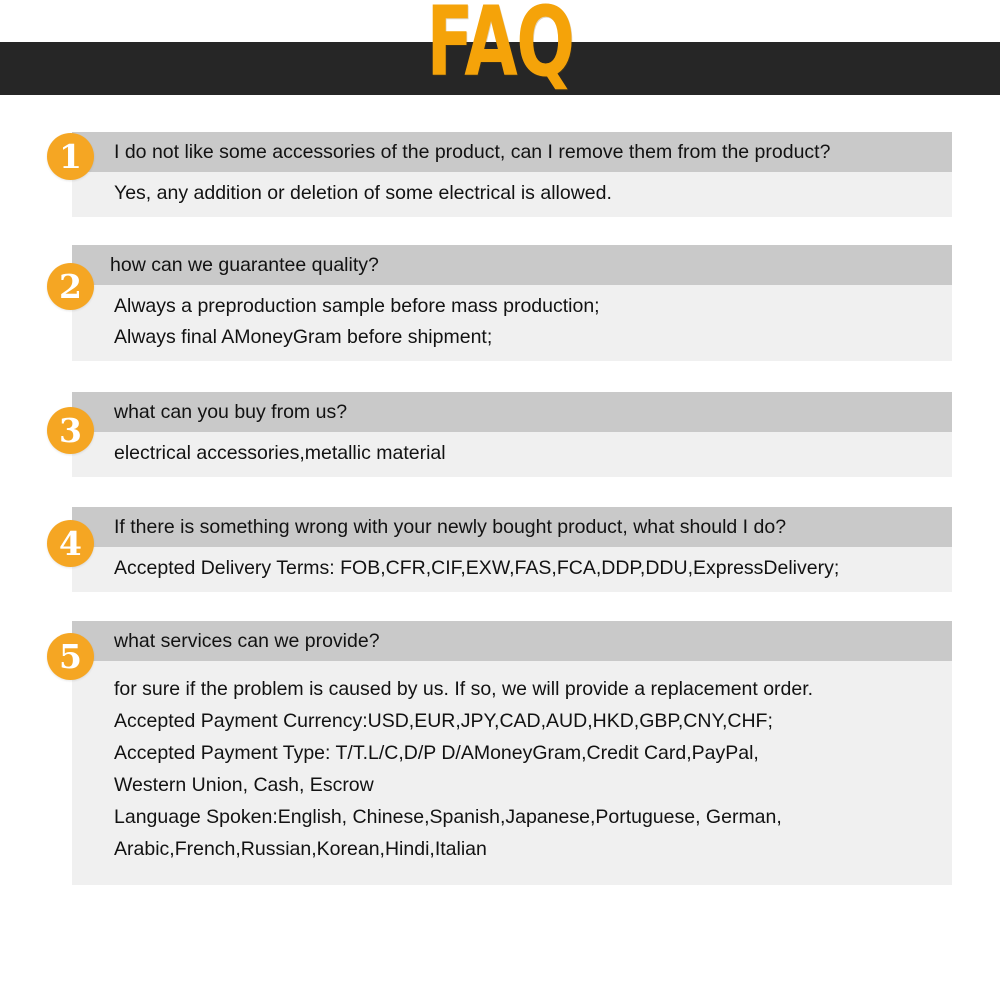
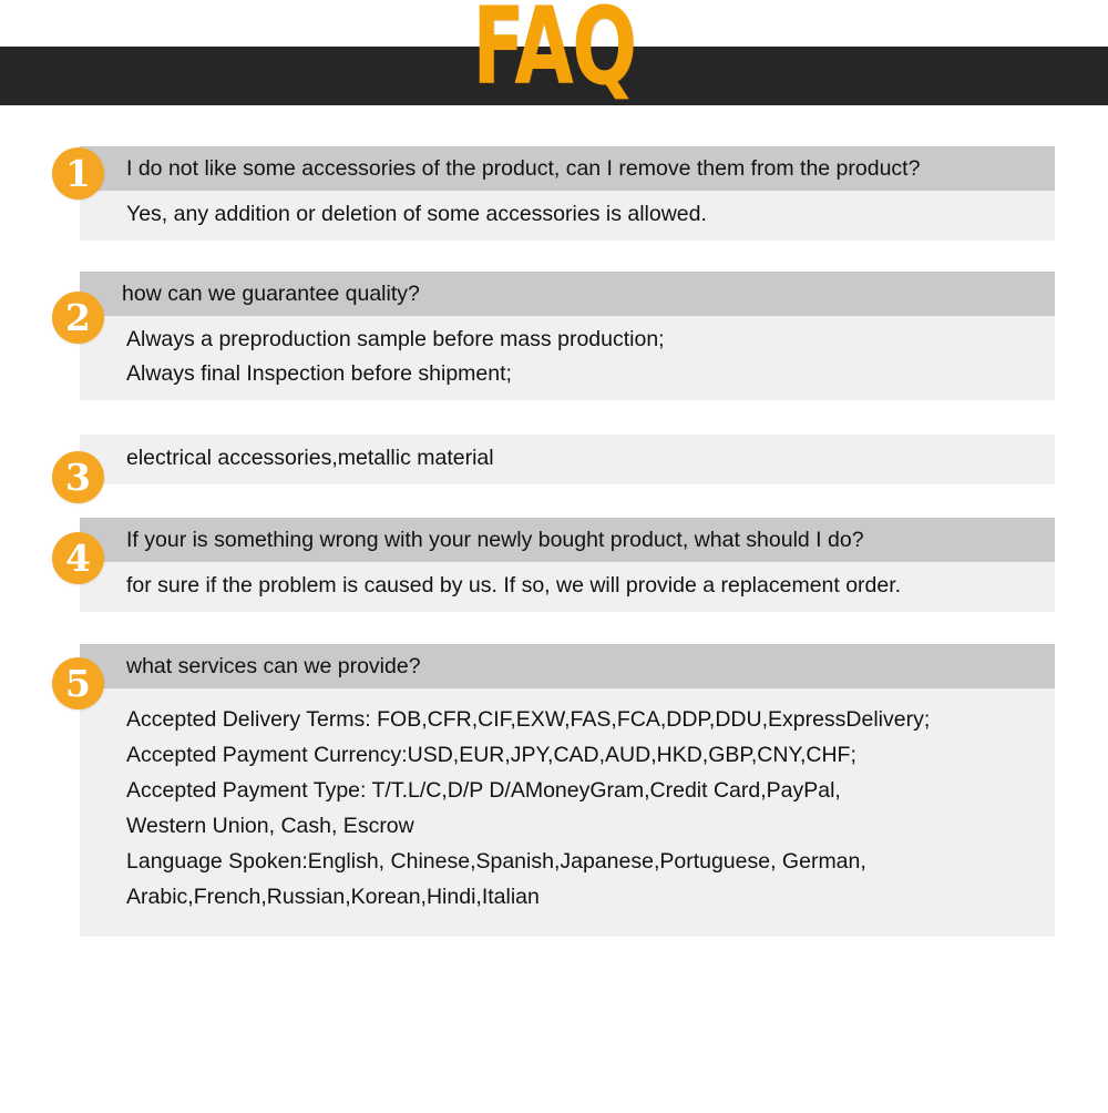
  FAQ
  1
  I do not like some accessories of the product, can I remove them from the product?
- Yes, any addition or deletion of some electrical is allowed.
+ Yes, any addition or deletion of some accessories is allowed.
  2
  how can we guarantee quality?
  Always a preproduction sample before mass production;
- Always final AMoneyGram before shipment;
+ Always final Inspection before shipment;
  3
- what can you buy from us?
  electrical accessories,metallic material
  4
- If there is something wrong with your newly bought product, what should I do?
+ If your is something wrong with your newly bought product, what should I do?
- Accepted Delivery Terms: FOB,CFR,CIF,EXW,FAS,FCA,DDP,DDU,ExpressDelivery;
+ for sure if the problem is caused by us. If so, we will provide a replacement order.
  5
  what services can we provide?
- for sure if the problem is caused by us. If so, we will provide a replacement order.
+ Accepted Delivery Terms: FOB,CFR,CIF,EXW,FAS,FCA,DDP,DDU,ExpressDelivery;
  Accepted Payment Currency:USD,EUR,JPY,CAD,AUD,HKD,GBP,CNY,CHF;
  Accepted Payment Type: T/T.L/C,D/P D/AMoneyGram,Credit Card,PayPal,
  Western Union, Cash, Escrow
  Language Spoken:English, Chinese,Spanish,Japanese,Portuguese, German,
  Arabic,French,Russian,Korean,Hindi,Italian
